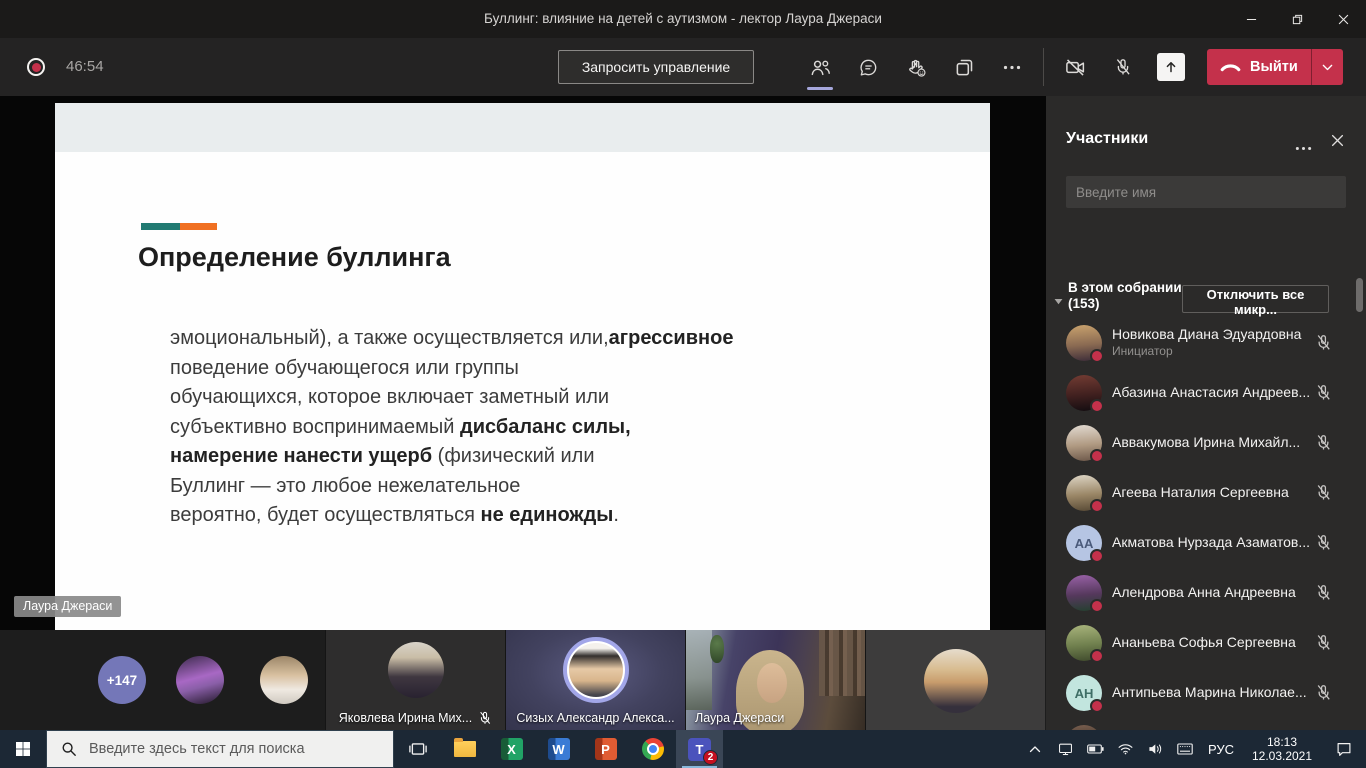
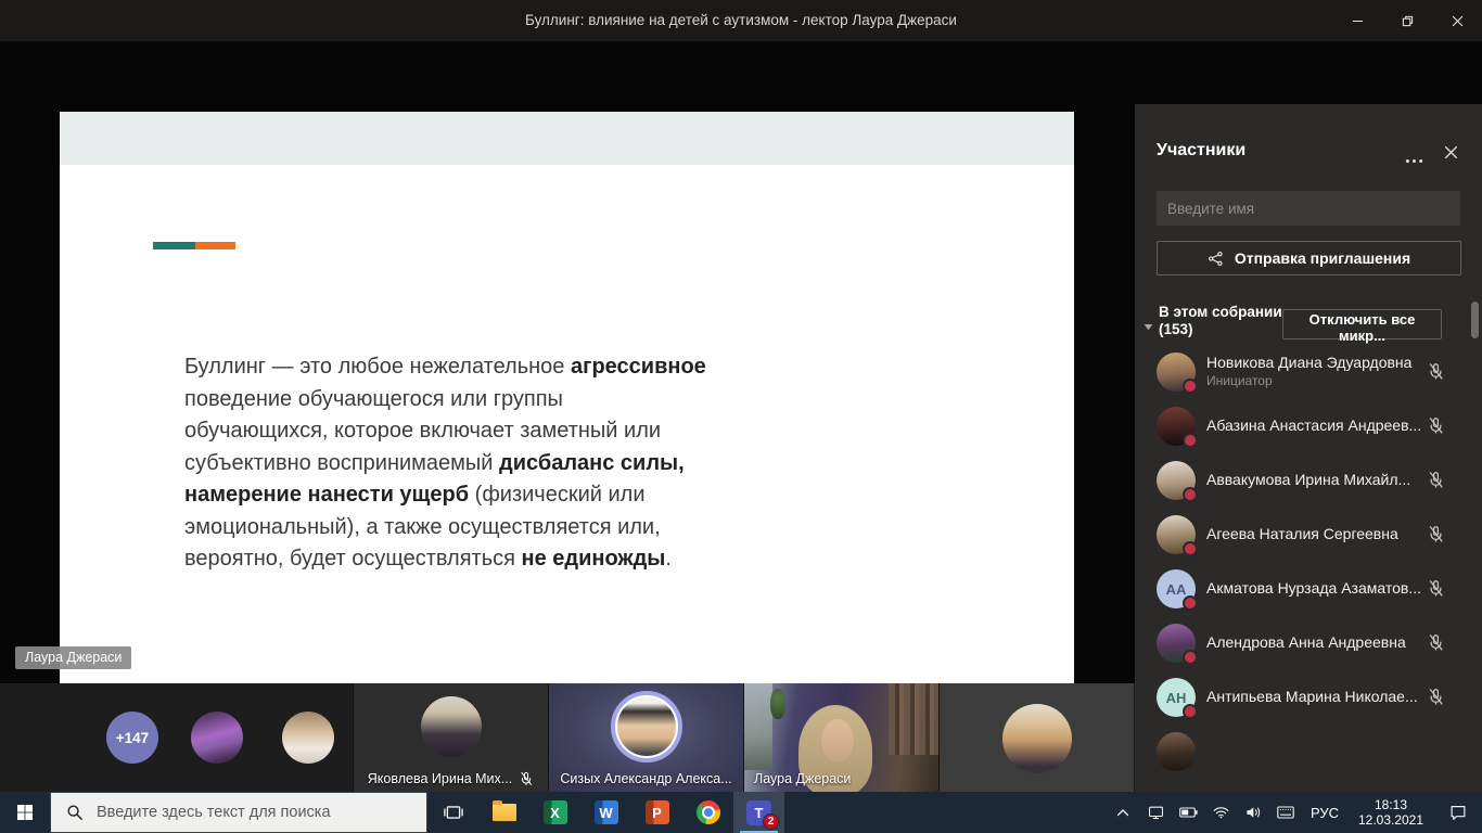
  Буллинг: влияние на детей с аутизмом - лектор Лаура Джераси
- 46:54
- Запросить управление
- Выйти
- Определение буллинга
- эмоциональный), а также осуществляется или,агрессивное
+ Буллинг — это любое нежелательное агрессивное
  поведение обучающегося или группы
  обучающихся, которое включает заметный или
  субъективно воспринимаемый дисбаланс силы,
  намерение нанести ущерб (физический или
- Буллинг — это любое нежелательное
+ эмоциональный), а также осуществляется или,
  вероятно, будет осуществляться не единожды.
  Лаура Джераси
  +147
  Яковлева Ирина Мих...
  Сизых Александр Алекса...
  Лаура Джераси
  Участники
  Введите имя
+ Отправка приглашения
  В этом собрании (153)
  Отключить все микр...
  Новикова Диана Эдуардовна
  Инициатор
  Абазина Анастасия Андреев...
  Аввакумова Ирина Михайл...
  Агеева Наталия Сергеевна
  АА
  Акматова Нурзада Азаматов...
  Алендрова Анна Андреевна
- Ананьева Софья Сергеевна
  АН
  Антипьева Марина Николае...
  Введите здесь текст для поиска
  X
  W
  P
  T
  2
  РУС
  18:13
  12.03.2021
